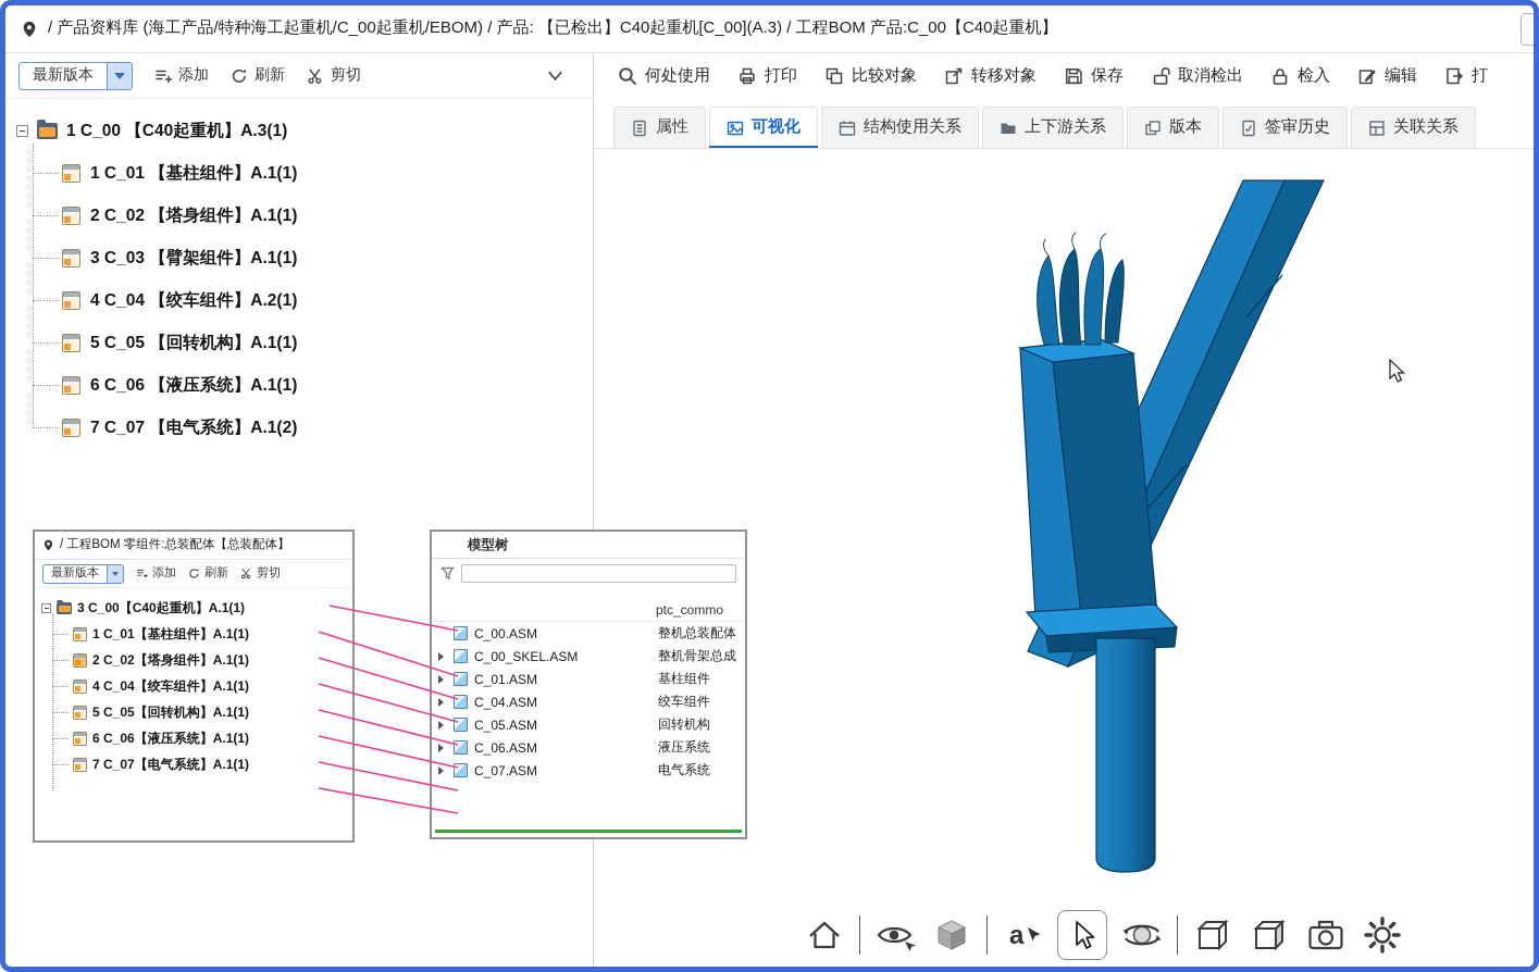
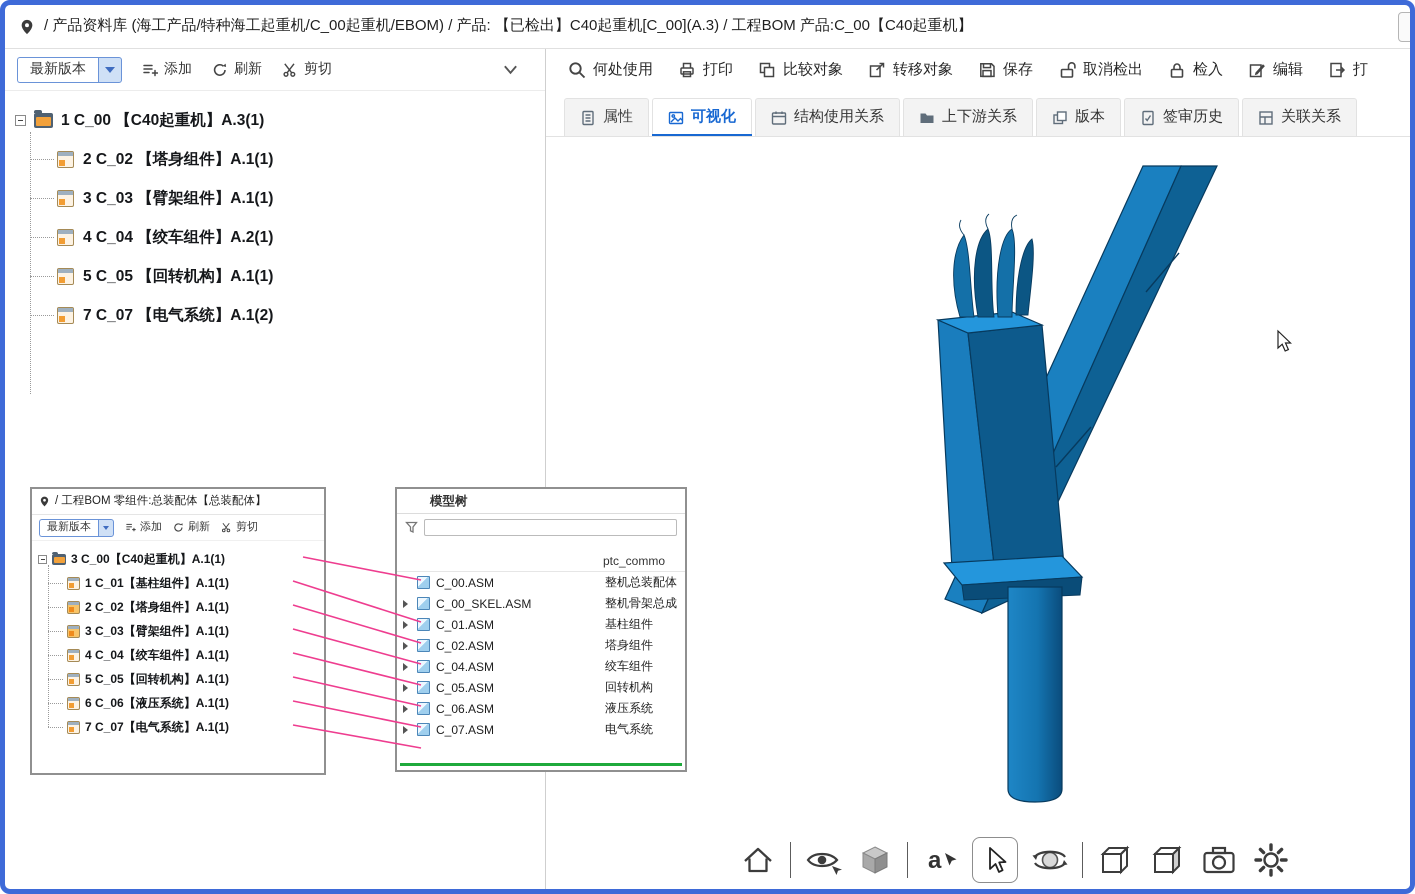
  / 产品资料库 (海工产品/特种海工起重机/C_00起重机/EBOM) / 产品: 【已检出】C40起重机[C_00](A.3) / 工程BOM 产品:C_00【C40起重机】
  最新版本
  添加
  刷新
  剪切
  1 C_00 【C40起重机】A.3(1)
- 1 C_01 【基柱组件】A.1(1)
  2 C_02 【塔身组件】A.1(1)
  3 C_03 【臂架组件】A.1(1)
  4 C_04 【绞车组件】A.2(1)
  5 C_05 【回转机构】A.1(1)
- 6 C_06 【液压系统】A.1(1)
  7 C_07 【电气系统】A.1(2)
  何处使用
  打印
  比较对象
  转移对象
  保存
  取消检出
  检入
  编辑
  打
  属性
  可视化
  结构使用关系
  上下游关系
  版本
  签审历史
  关联关系
  a
  / 工程BOM 零组件:总装配体【总装配体】
  最新版本
  添加
  刷新
  剪切
  3 C_00【C40起重机】A.1(1)
  1 C_01【基柱组件】A.1(1)
  2 C_02【塔身组件】A.1(1)
+ 3 C_03【臂架组件】A.1(1)
  4 C_04【绞车组件】A.1(1)
  5 C_05【回转机构】A.1(1)
  6 C_06【液压系统】A.1(1)
  7 C_07【电气系统】A.1(1)
  模型树
  ptc_commo
  C_00.ASM
  整机总装配体
  C_00_SKEL.ASM
  整机骨架总成
  C_01.ASM
  基柱组件
+ C_02.ASM
+ 塔身组件
  C_04.ASM
  绞车组件
  C_05.ASM
  回转机构
  C_06.ASM
  液压系统
  C_07.ASM
  电气系统
